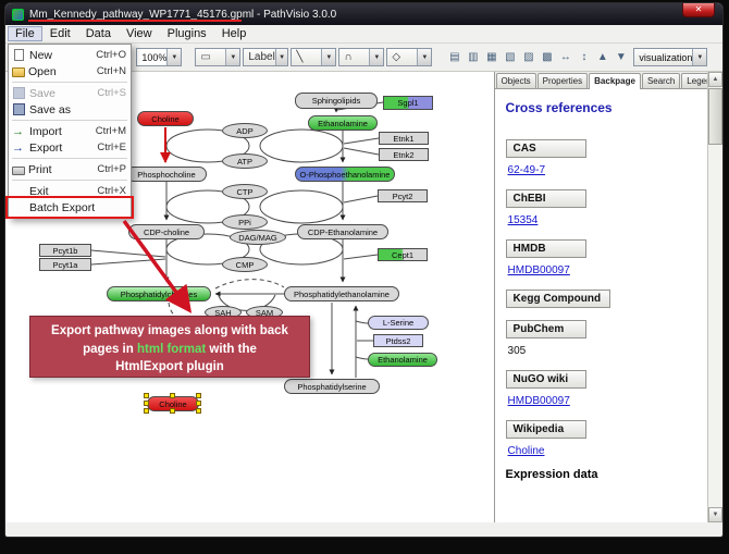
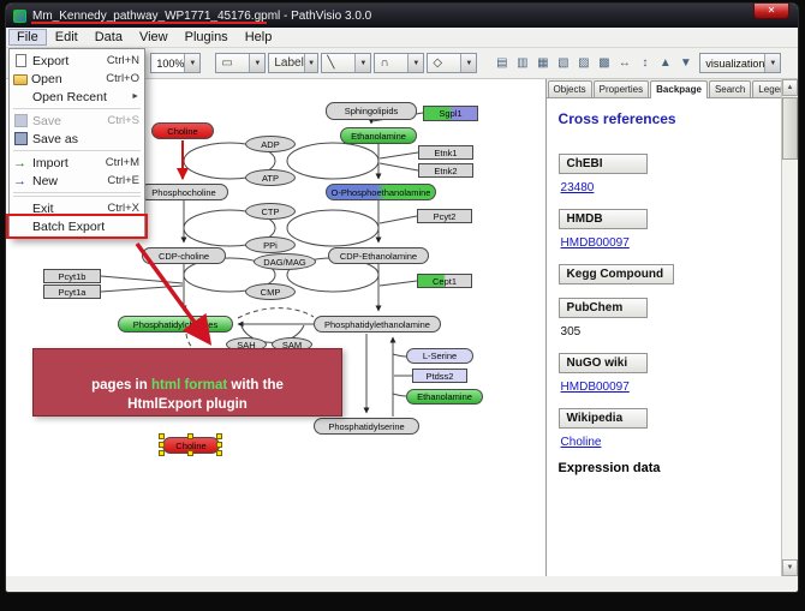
  Mm_Kennedy_pathway_WP1771_45176.gpml - PathVisio 3.0.0
  ✕
  File
  Edit
  Data
  View
  Plugins
  Help
  100%
  Label
  visualization
- Export pathway images along with back
  pages in html format with the
  HtmlExport plugin
  Sphingolipids
  Sgpl1
  Choline
  Ethanolamine
  Etnk1
  Etnk2
  ADP
  ATP
  Phosphocholine
  O-Phosphoethanolamine
  Pcyt2
  CTP
  PPi
  CDP-choline
  DAG/MAG
  CDP-Ethanolamine
  Cept1
  Pcyt1b
  Pcyt1a
  CMP
  Phosphatidylchlines
  Phosphatidylethanolamine
  SAH
  SAM
  L-Serine
  Ptdss2
  Ethanolamine
  Phosphatidylserine
  Choline
  Objects
  Properties
  Backpage
  Search
  Cross references
- CAS
- 62-49-7
  ChEBI
- 15354
+ 23480
  HMDB
  HMDB00097
  Kegg Compound
  PubChem
  305
  NuGO wiki
  HMDB00097
  Wikipedia
  Choline
  Expression data
- New
+ Export
- Ctrl+O
+ Ctrl+N
  Open
- Ctrl+N
+ Ctrl+O
+ Open Recent
  Save
  Ctrl+S
  Save as
  Import
  Ctrl+M
- Export
+ New
  Ctrl+E
- Print
- Ctrl+P
  Exit
  Ctrl+X
  Batch Export
